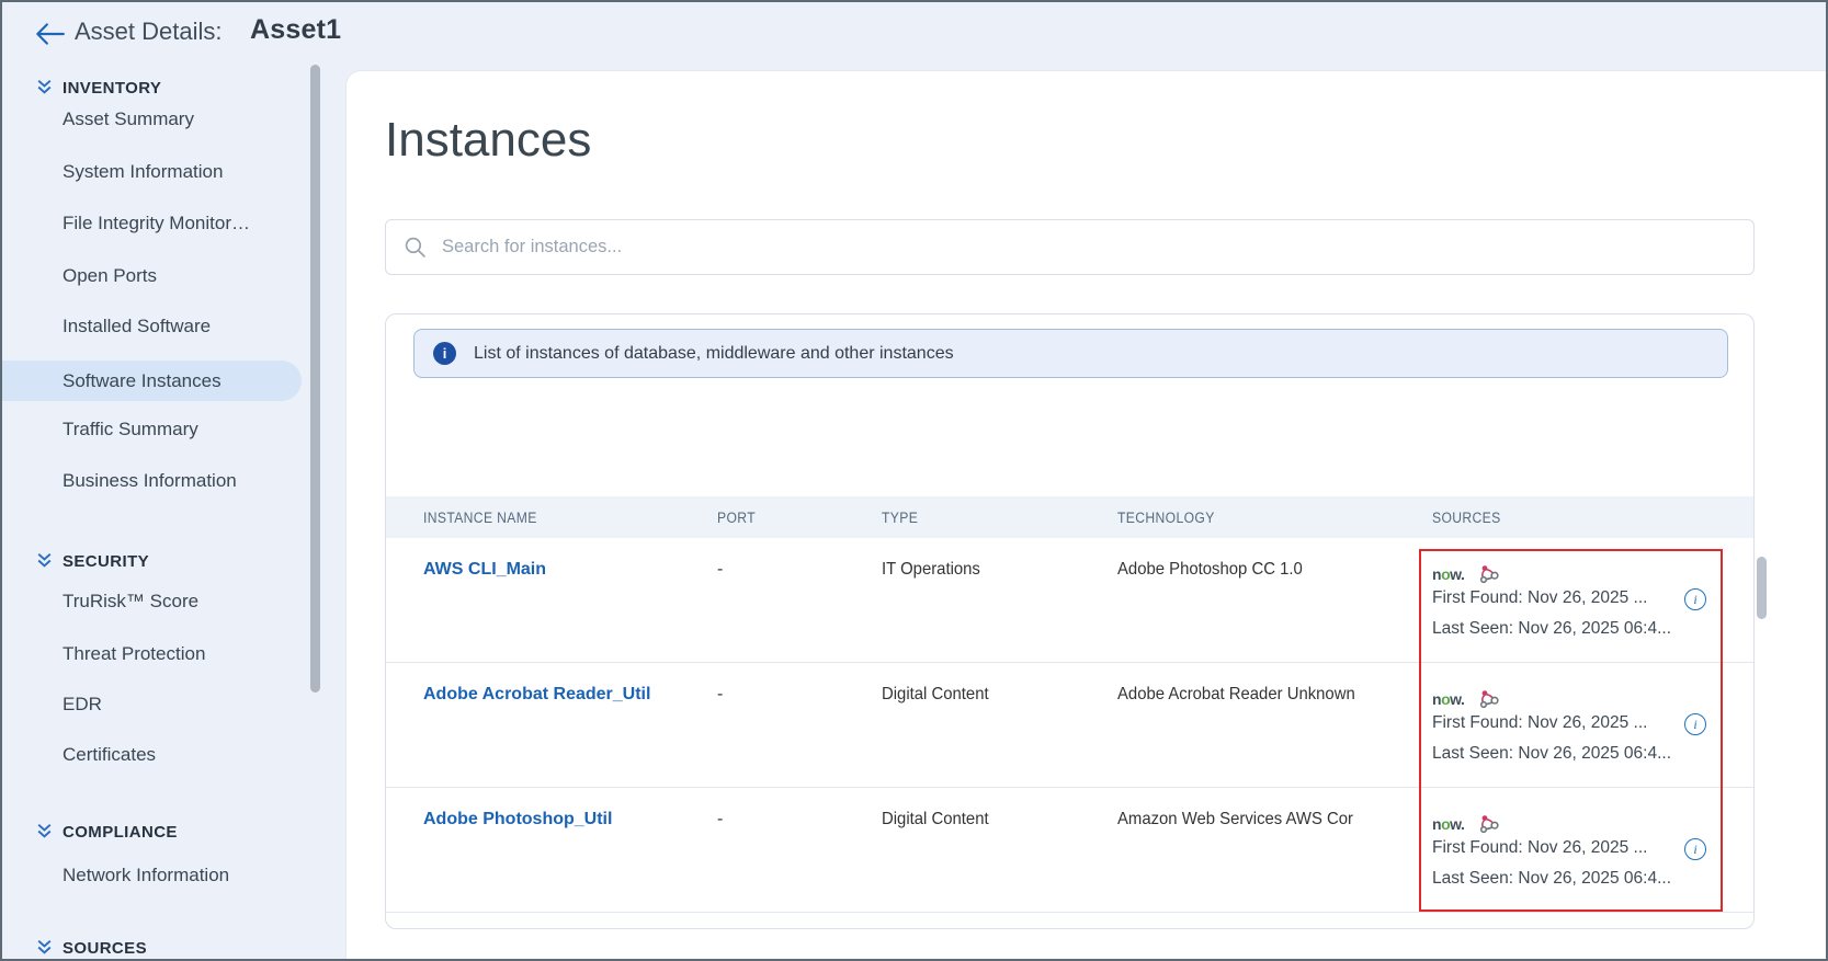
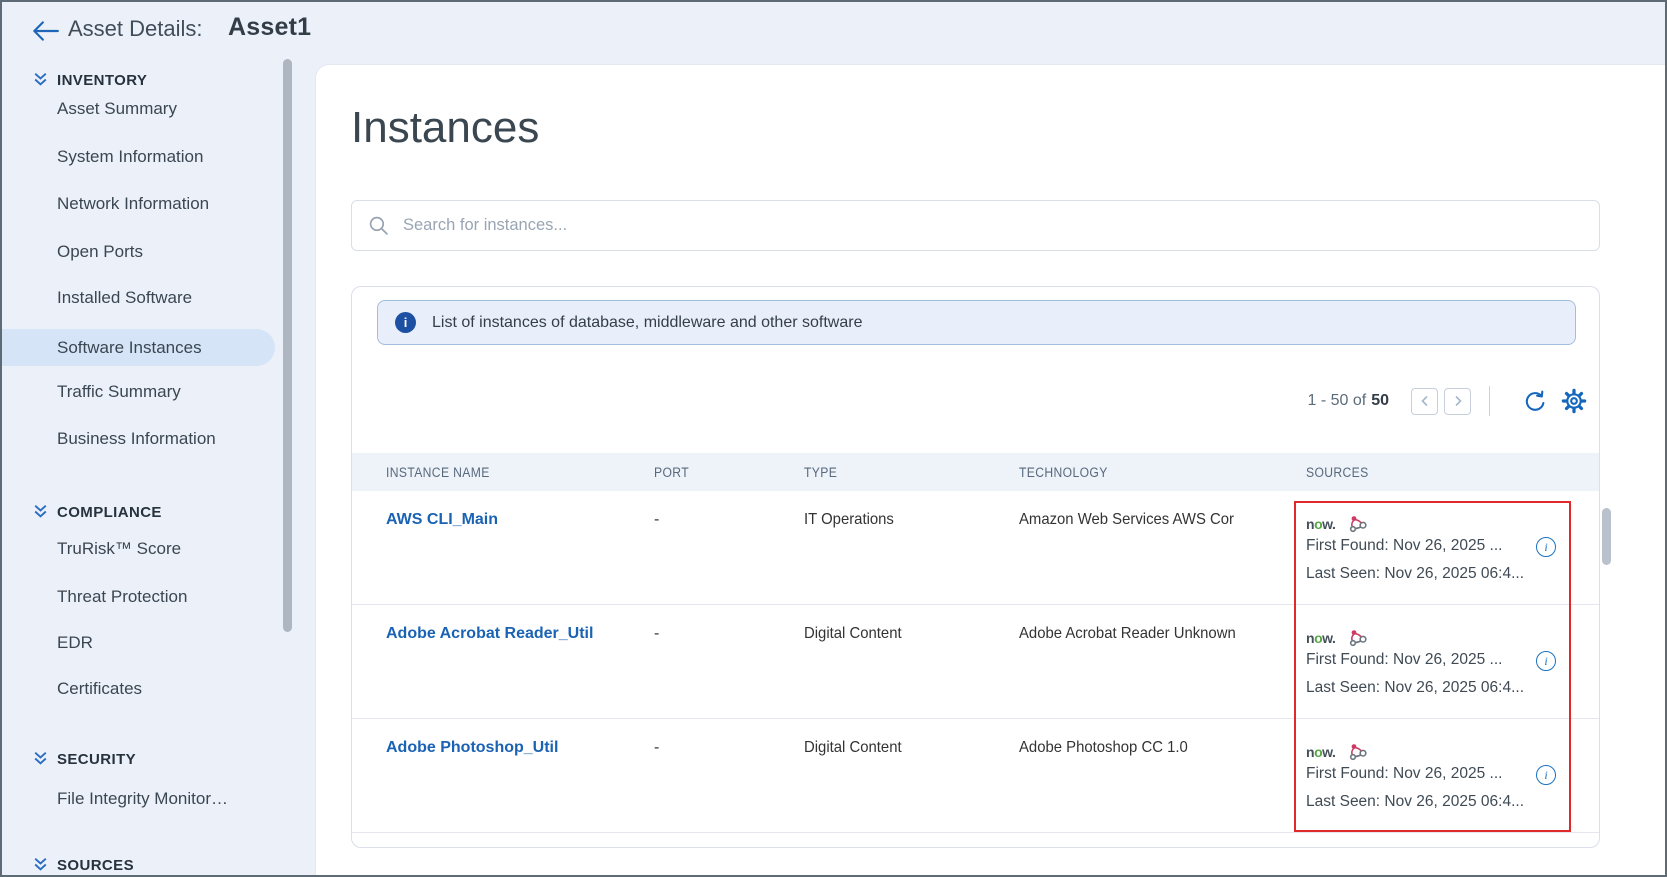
  Asset Details:
  Asset1
  INVENTORY
  Asset Summary
  System Information
- File Integrity Monitor…
+ Network Information
  Open Ports
  Installed Software
  Software Instances
  Traffic Summary
  Business Information
- SECURITY
+ COMPLIANCE
  TruRisk™ Score
  Threat Protection
  EDR
  Certificates
- COMPLIANCE
+ SECURITY
- Network Information
+ File Integrity Monitor…
  SOURCES
  Instances
  Search for instances...
  i
- List of instances of database, middleware and other instances
+ List of instances of database, middleware and other software
+ 1 - 50 of 50
  INSTANCE NAME
  PORT
  TYPE
  TECHNOLOGY
  SOURCES
  AWS CLI_Main
  -
  IT Operations
- Adobe Photoshop CC 1.0
+ Amazon Web Services AWS Cor
  now.
  First Found: Nov 26, 2025 ...
  Last Seen: Nov 26, 2025 06:4...
  i
  Adobe Acrobat Reader_Util
  -
  Digital Content
  Adobe Acrobat Reader Unknown
  now.
  First Found: Nov 26, 2025 ...
  Last Seen: Nov 26, 2025 06:4...
  i
  Adobe Photoshop_Util
  -
  Digital Content
- Amazon Web Services AWS Cor
+ Adobe Photoshop CC 1.0
  now.
  First Found: Nov 26, 2025 ...
  Last Seen: Nov 26, 2025 06:4...
  i
